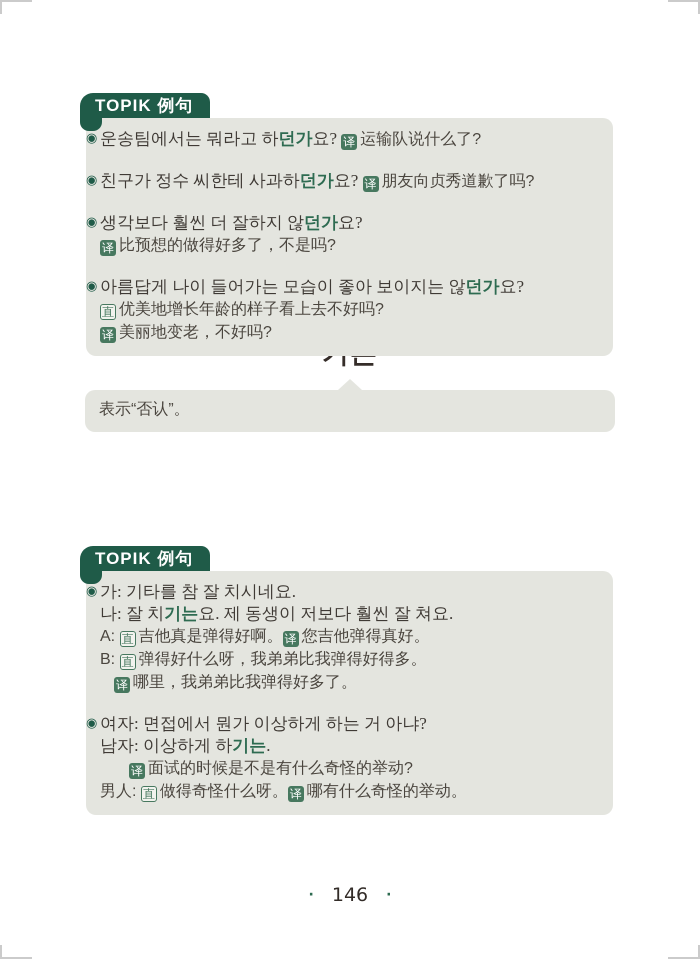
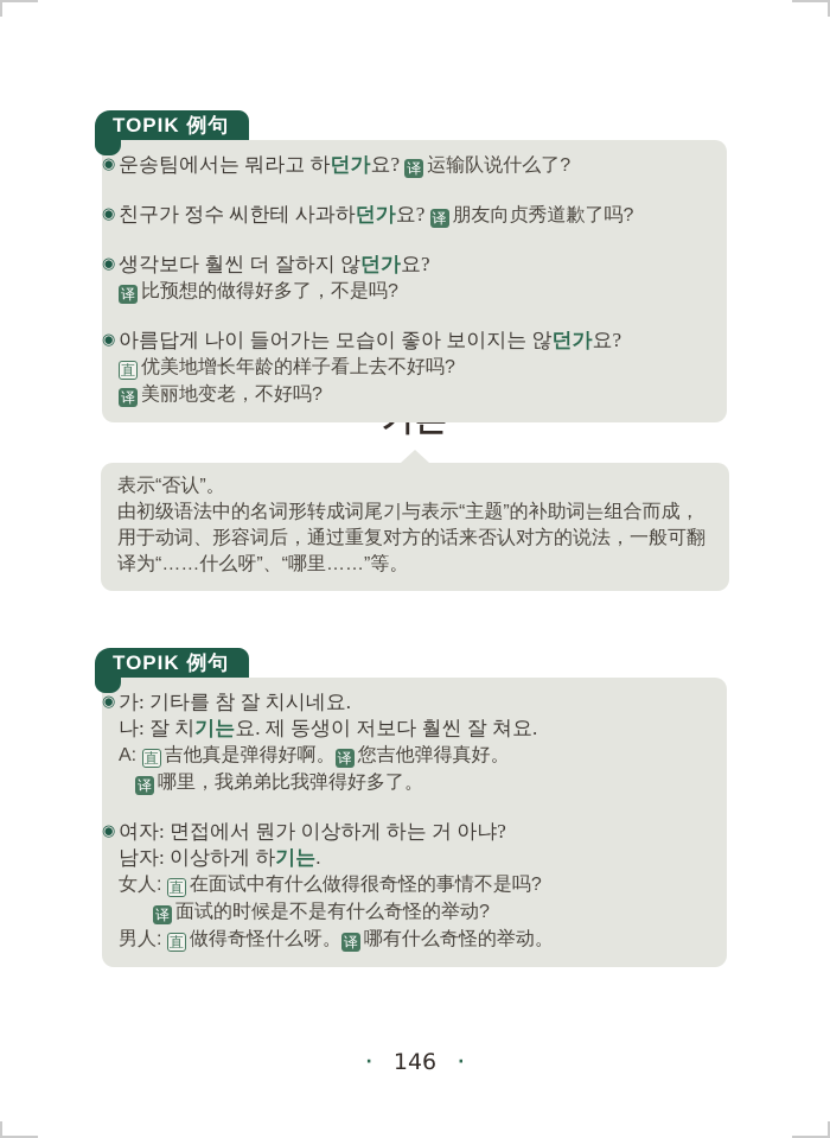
  TOPIK 例句
  ◉
  운송팀에서는 뭐라고 하던가요? 译 运输队说什么了?
  ◉
  친구가 정수 씨한테 사과하던가요? 译 朋友向贞秀道歉了吗?
  ◉
  생각보다 훨씬 더 잘하지 않던가요?
  译 比预想的做得好多了，不是吗?
  ◉
  아름답게 나이 들어가는 모습이 좋아 보이지는 않던가요?
  直 优美地增长年龄的样子看上去不好吗?
  译 美丽地变老，不好吗?
  表示“否认”。
+ 由初级语法中的名词形转成词尾기与表示“主题”的补助词는组合而成，用于动词、形容词后，通过重复对方的话来否认对方的说法，一般可翻译为“……什么呀”、“哪里……”等。
  TOPIK 例句
  ◉
  가: 기타를 참 잘 치시네요.
  나: 잘 치기는요. 제 동생이 저보다 훨씬 잘 쳐요.
  A: 直 吉他真是弹得好啊。 译 您吉他弹得真好。
- B: 直 弹得好什么呀，我弟弟比我弹得好得多。
  译 哪里，我弟弟比我弹得好多了。
  ◉
  여자: 면접에서 뭔가 이상하게 하는 거 아냐?
  남자: 이상하게 하기는.
+ 女人: 直 在面试中有什么做得很奇怪的事情不是吗?
  译 面试的时候是不是有什么奇怪的举动?
  男人: 直 做得奇怪什么呀。 译 哪有什么奇怪的举动。
  · 146 ·
